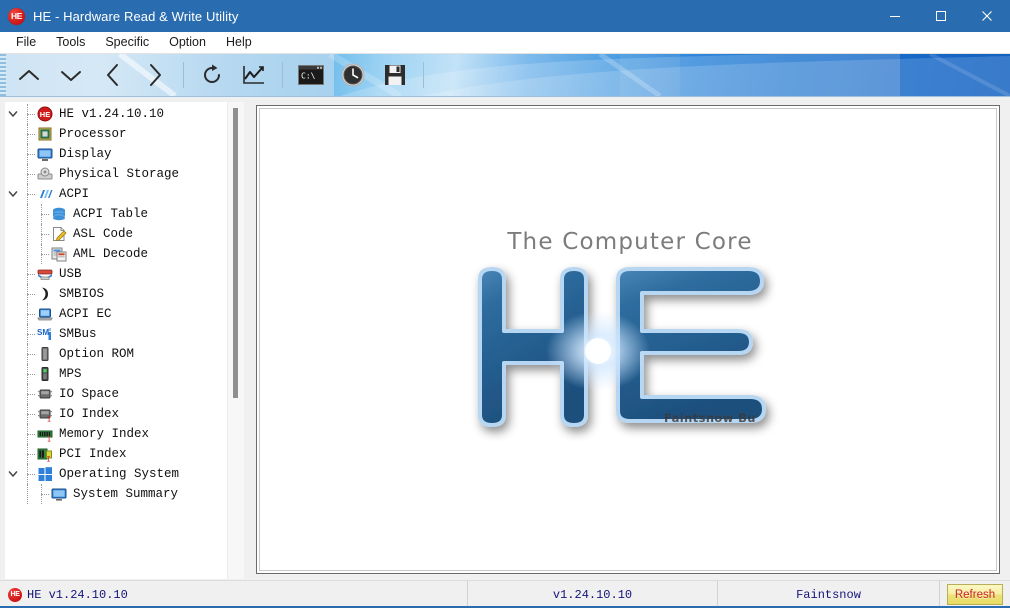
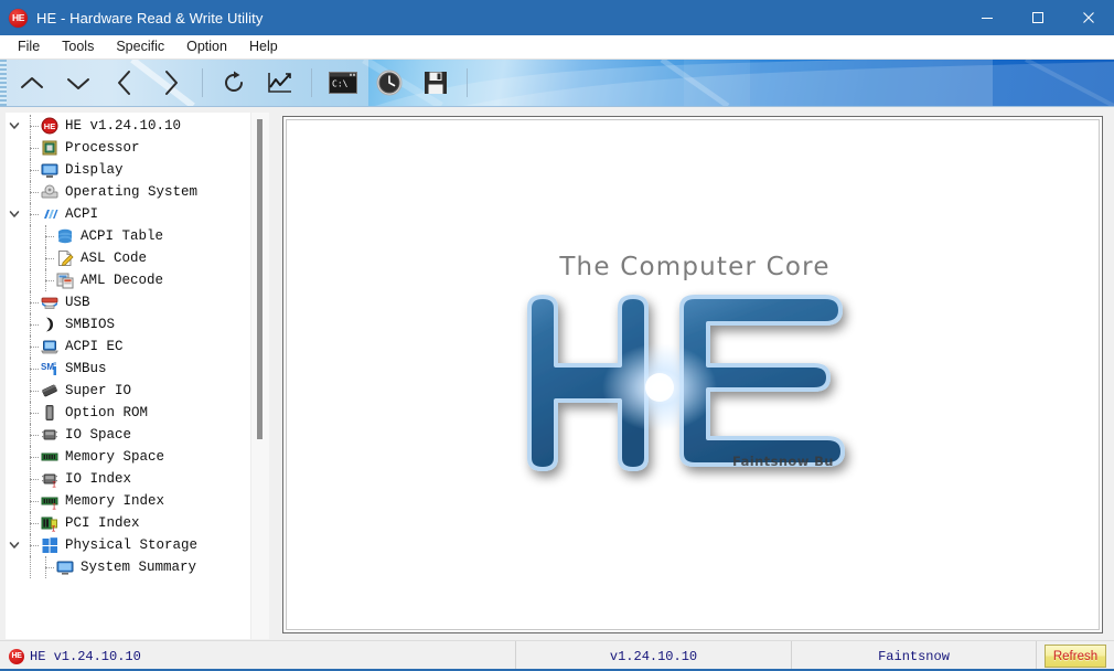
  HE
  HE - Hardware Read & Write Utility
  File
  Tools
  Specific
  Option
  Help
  C:\
  HE
  HE v1.24.10.10
  Processor
  Display
- Physical Storage
+ Operating System
  ACPI
  ACPI Table
  ASL Code
  AML Decode
  USB
  SMBIOS
  ACPI EC
  SM
  SMBus
+ Super IO
  Option ROM
- MPS
  IO Space
+ Memory Space
  I
  IO Index
  I
  Memory Index
  I
  PCI Index
- Operating System
+ Physical Storage
  System Summary
  The Computer Core
  Faintsnow Bu
  HE v1.24.10.10
  v1.24.10.10
  Faintsnow
  Refresh
